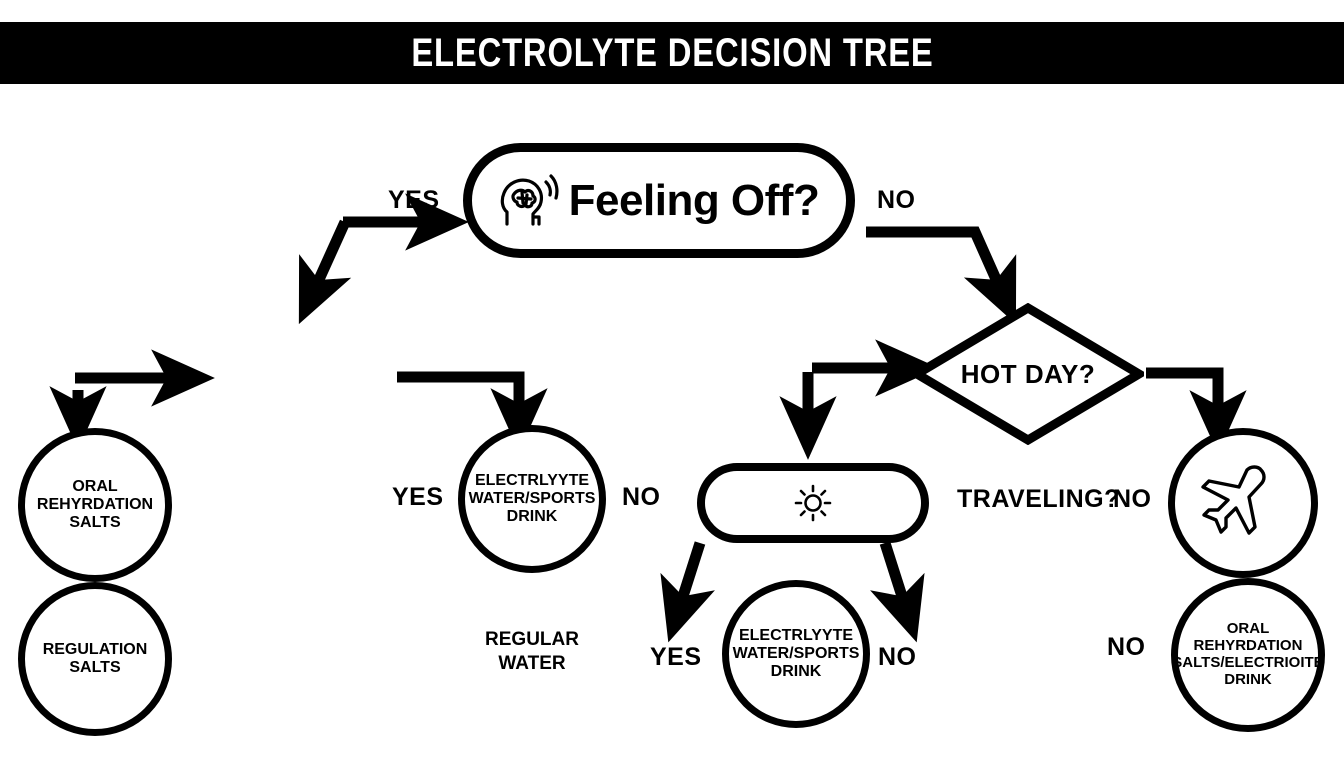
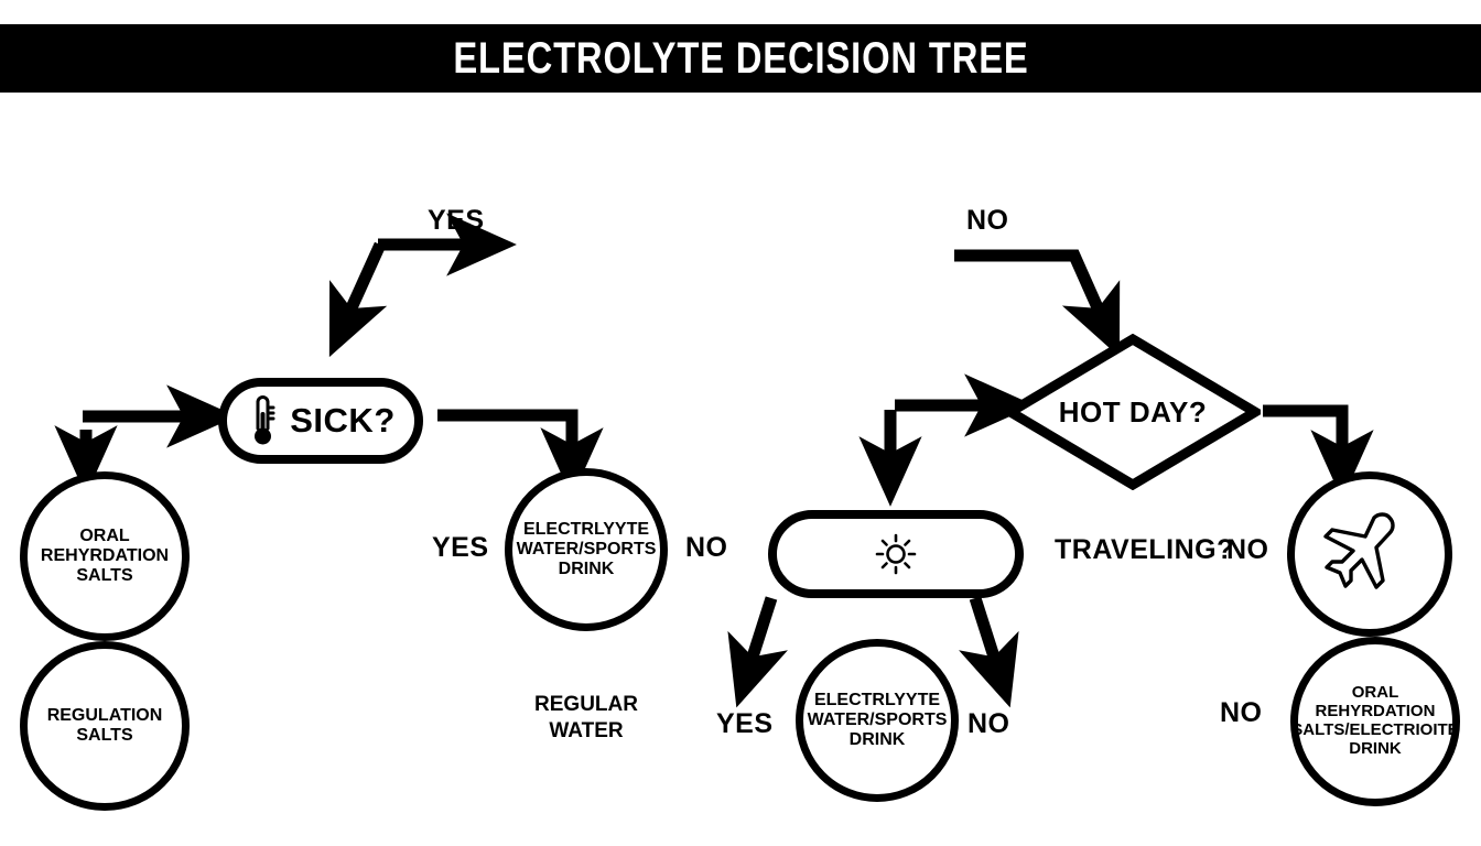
  ELECTROLYTE DECISION TREE
- Feeling Off?
  YES
  NO
+ SICK?
  ORAL
  REHYRDATION
  SALTS
  REGULATION
  SALTS
  YES
  ELECTRLYYTE
  WATER/SPORTS
  DRINK
  NO
  REGULAR
  WATER
  HOT DAY?
  YES
  ELECTRLYYTE
  WATER/SPORTS
  DRINK
  NO
  TRAVELING?
  NO
  NO
  ORAL
  REHYRDATION
  SALTS/ELECTRIOITE
  DRINK
